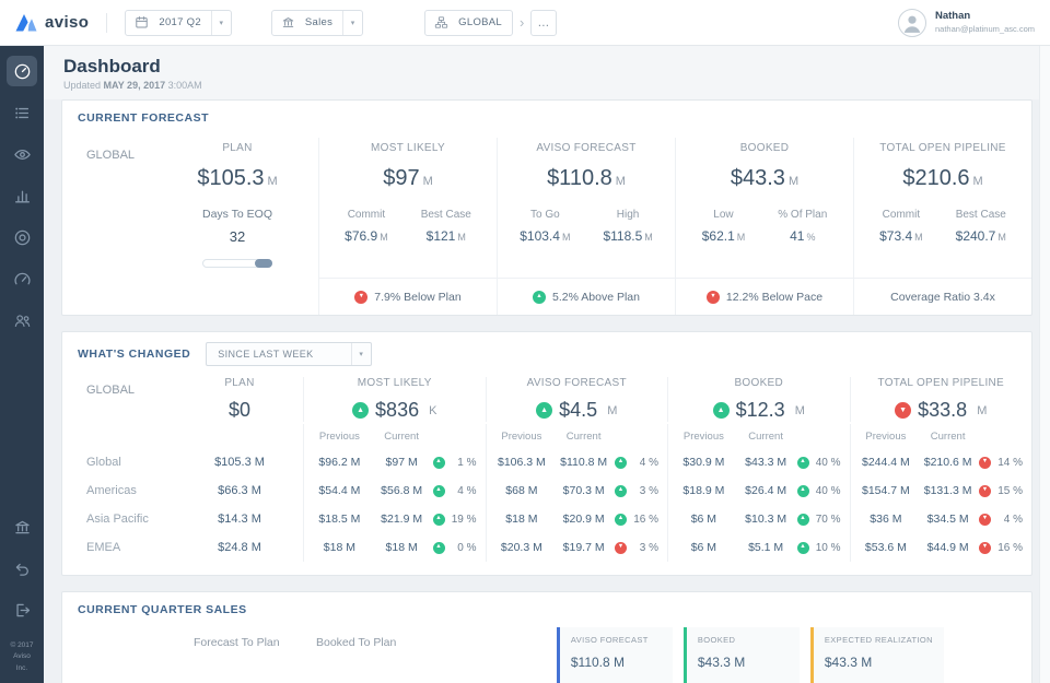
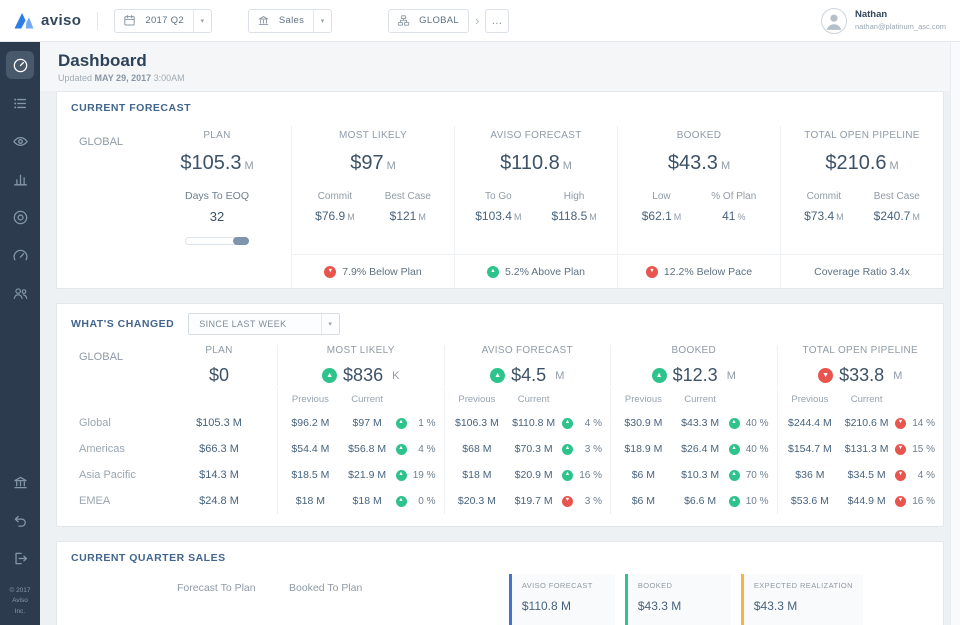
  aviso
  2017 Q2
  Sales
  GLOBAL
  ›
  …
  Nathan
  nathan@platinum_asc.com
  Dashboard
  Updated MAY 29, 2017 3:00AM
  CURRENT FORECAST
  GLOBAL
  PLAN
  $105.3 M
  Days To EOQ
  32
  MOST LIKELY
  $97 M
  Commit
  $76.9 M
  Best Case
  $121 M
  7.9% Below Plan
  AVISO FORECAST
  $110.8 M
  To Go
  $103.4 M
  High
  $118.5 M
  5.2% Above Plan
  BOOKED
  $43.3 M
  Low
  $62.1 M
  % Of Plan
  41 %
  12.2% Below Pace
  TOTAL OPEN PIPELINE
  $210.6 M
  Commit
  $73.4 M
  Best Case
  $240.7 M
  Coverage Ratio 3.4x
  WHAT'S CHANGED
  SINCE LAST WEEK
  GLOBAL
  PLAN
  $0
  MOST LIKELY
  $836
  K
  AVISO FORECAST
  $4.5
  M
  BOOKED
  $12.3
  M
  TOTAL OPEN PIPELINE
  $33.8
  M
  Previous
  Current
  Previous
  Current
  Previous
  Current
  Previous
  Current
  Global
  $105.3 M
  $96.2 M
  $97 M
  1 %
  $106.3 M
  $110.8 M
  4 %
  $30.9 M
  $43.3 M
  40 %
  $244.4 M
  $210.6 M
  14 %
  Americas
  $66.3 M
  $54.4 M
  $56.8 M
  4 %
  $68 M
  $70.3 M
  3 %
  $18.9 M
  $26.4 M
  40 %
  $154.7 M
  $131.3 M
  15 %
  Asia Pacific
  $14.3 M
  $18.5 M
  $21.9 M
  19 %
  $18 M
  $20.9 M
  16 %
  $6 M
  $10.3 M
  70 %
  $36 M
  $34.5 M
  4 %
  EMEA
  $24.8 M
  $18 M
  $18 M
  0 %
  $20.3 M
  $19.7 M
  3 %
  $6 M
- $5.1 M
+ $6.6 M
  10 %
  $53.6 M
  $44.9 M
  16 %
  CURRENT QUARTER SALES
  Forecast To Plan
  Booked To Plan
  AVISO FORECAST
  $110.8 M
  BOOKED
  $43.3 M
  EXPECTED REALIZATION
  $43.3 M
